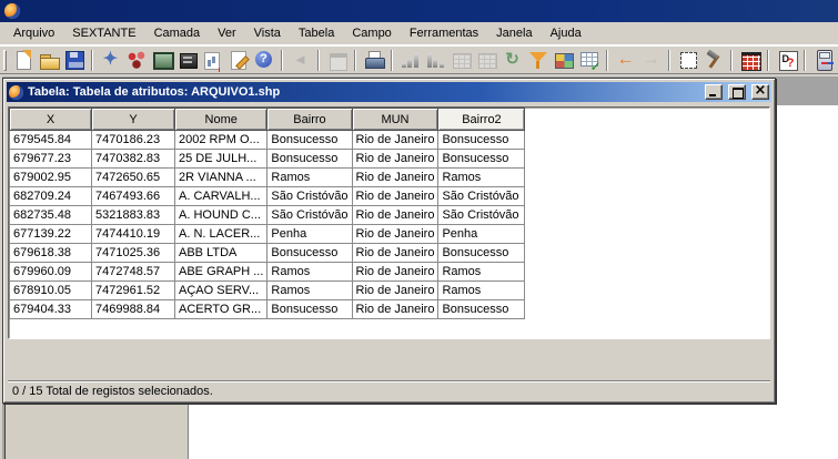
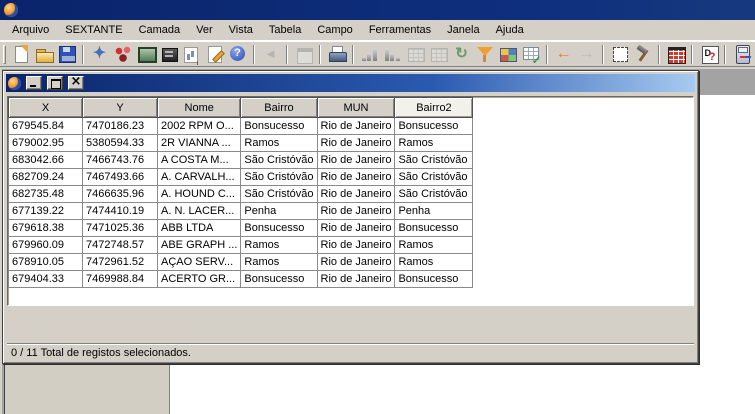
  Arquivo
  SEXTANTE
  Camada
  Ver
  Vista
  Tabela
  Campo
  Ferramentas
  Janela
  Ajuda
  ✦
  ?
  ◄
  ↻
  ←
- Tabela: Tabela de atributos: ARQUIVO1.shp
  X	Y	Nome	Bairro	MUN	Bairro2
  679545.84	7470186.23	2002 RPM O...	Bonsucesso	Rio de Janeiro	Bonsucesso
- 679677.23	7470382.83	25 DE JULH...	Bonsucesso	Rio de Janeiro	Bonsucesso
- 679002.95	7472650.65	2R VIANNA ...	Ramos	Rio de Janeiro	Ramos
+ 679002.95	5380594.33	2R VIANNA ...	Ramos	Rio de Janeiro	Ramos
+ 683042.66	7466743.76	A COSTA M...	São Cristóvão	Rio de Janeiro	São Cristóvão
  682709.24	7467493.66	A. CARVALH...	São Cristóvão	Rio de Janeiro	São Cristóvão
- 682735.48	5321883.83	A. HOUND C...	São Cristóvão	Rio de Janeiro	São Cristóvão
+ 682735.48	7466635.96	A. HOUND C...	São Cristóvão	Rio de Janeiro	São Cristóvão
  677139.22	7474410.19	A. N. LACER...	Penha	Rio de Janeiro	Penha
  679618.38	7471025.36	ABB LTDA	Bonsucesso	Rio de Janeiro	Bonsucesso
  679960.09	7472748.57	ABE GRAPH ...	Ramos	Rio de Janeiro	Ramos
  678910.05	7472961.52	AÇAO SERV...	Ramos	Rio de Janeiro	Ramos
  679404.33	7469988.84	ACERTO GR...	Bonsucesso	Rio de Janeiro	Bonsucesso
- 0 / 15 Total de registos selecionados.
+ 0 / 11 Total de registos selecionados.
